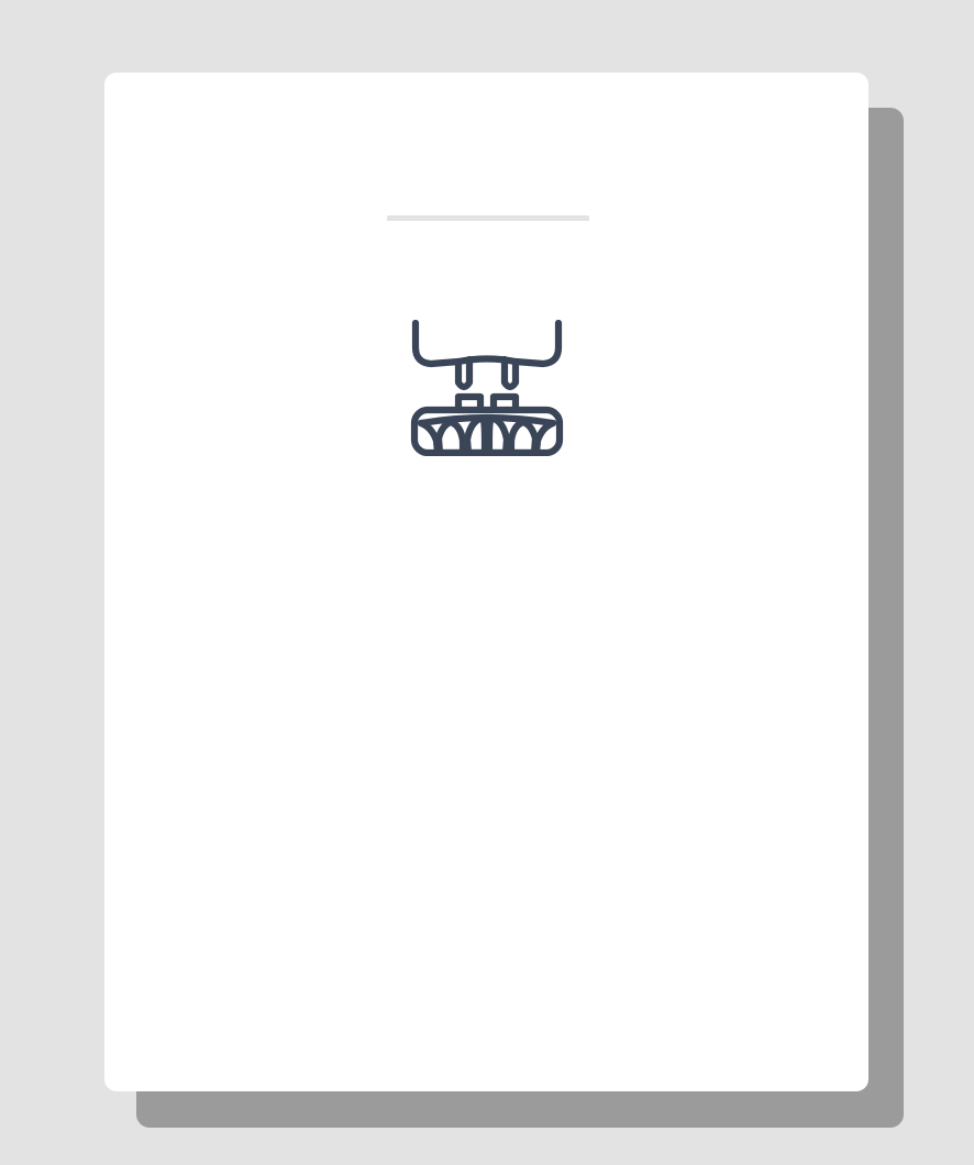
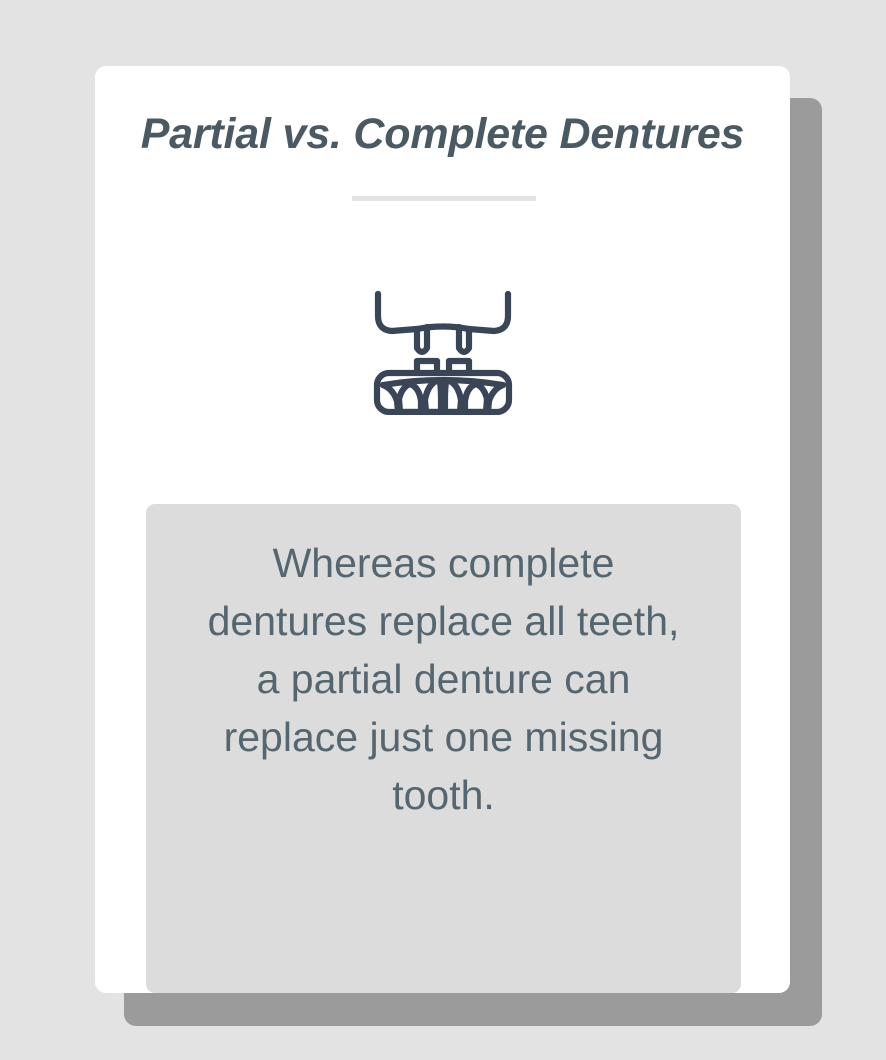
+ Partial vs. Complete Dentures
+ Whereas complete
+ dentures replace all teeth,
+ a partial denture can
+ replace just one missing
+ tooth.
